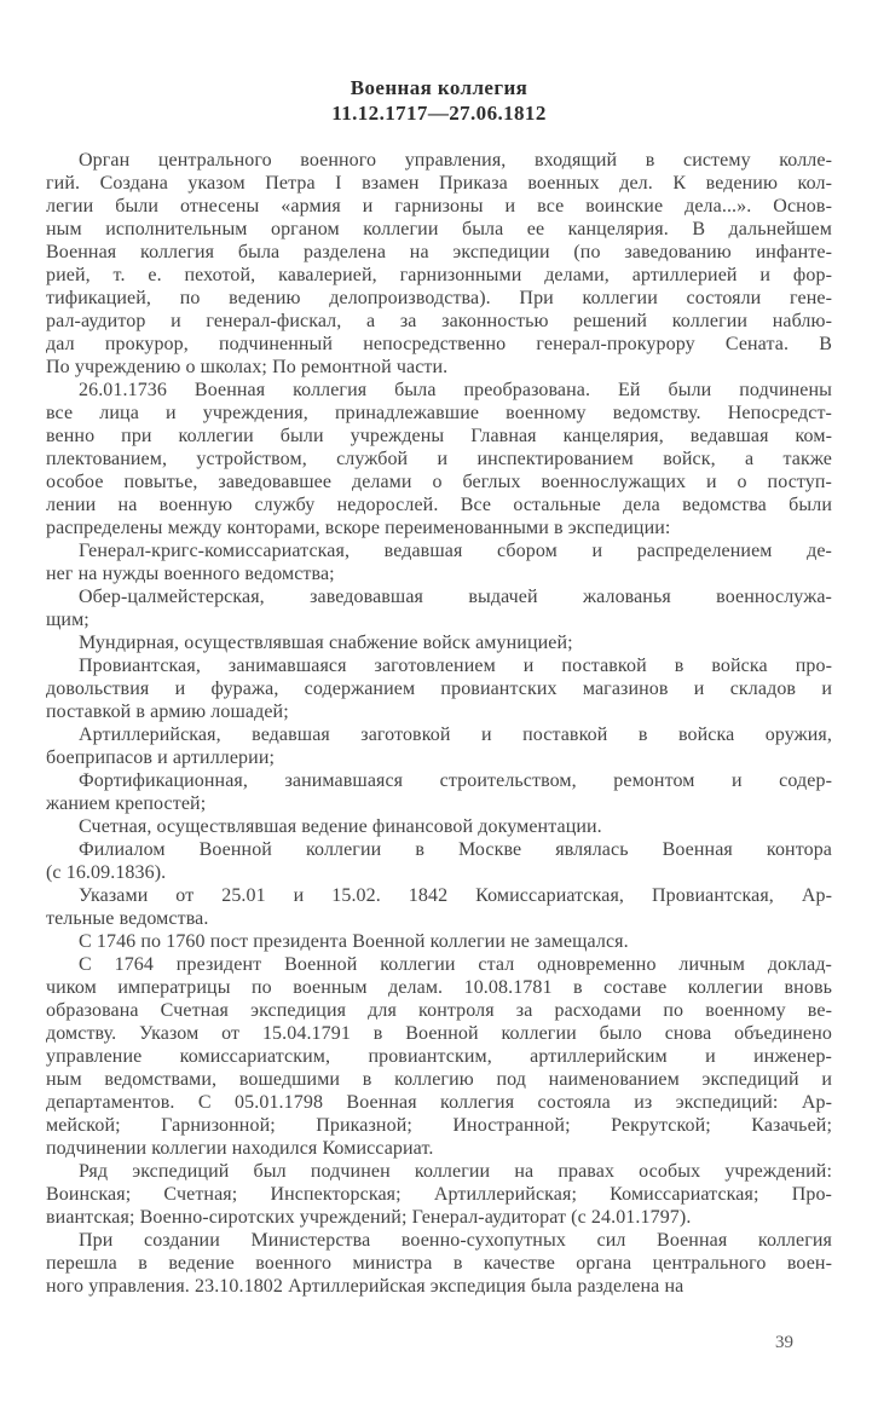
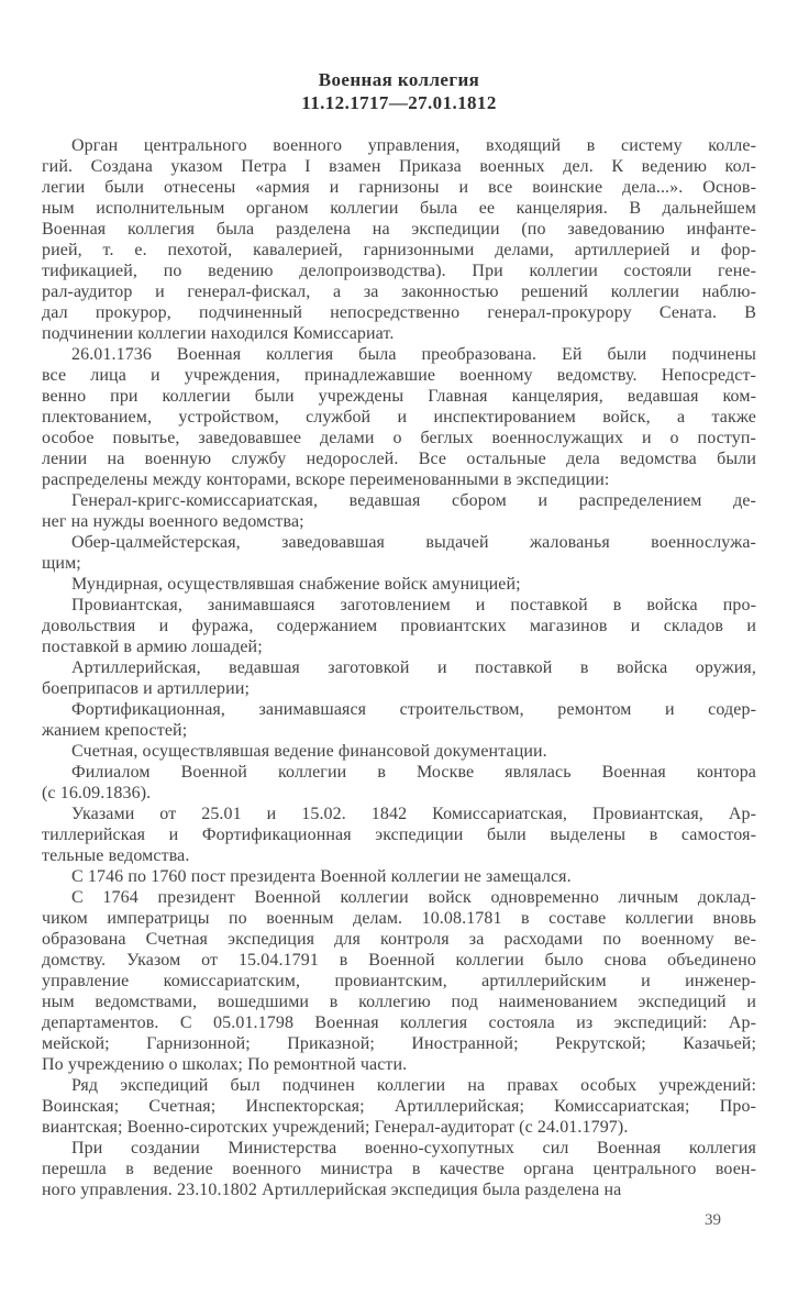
  Военная коллегия
- 11.12.1717—27.06.1812
+ 11.12.1717—27.01.1812
  Орган центрального военного управления, входящий в систему колле-
  гий. Создана указом Петра I взамен Приказа военных дел. К ведению кол-
  легии были отнесены «армия и гарнизоны и все воинские дела...». Основ-
  ным исполнительным органом коллегии была ее канцелярия. В дальнейшем
  Военная коллегия была разделена на экспедиции (по заведованию инфанте-
  рией, т. е. пехотой, кавалерией, гарнизонными делами, артиллерией и фор-
  тификацией, по ведению делопроизводства). При коллегии состояли гене-
  рал-аудитор и генерал-фискал, а за законностью решений коллегии наблю-
  дал прокурор, подчиненный непосредственно генерал-прокурору Сената. В
- По учреждению о школах; По ремонтной части.
+ подчинении коллегии находился Комиссариат.
  26.01.1736 Военная коллегия была преобразована. Ей были подчинены
  все лица и учреждения, принадлежавшие военному ведомству. Непосредст-
  венно при коллегии были учреждены Главная канцелярия, ведавшая ком-
  плектованием, устройством, службой и инспектированием войск, а также
  особое повытье, заведовавшее делами о беглых военнослужащих и о поступ-
  лении на военную службу недорослей. Все остальные дела ведомства были
  распределены между конторами, вскоре переименованными в экспедиции:
  Генерал-кригс-комиссариатская, ведавшая сбором и распределением де-
  нег на нужды военного ведомства;
  Обер-цалмейстерская, заведовавшая выдачей жалованья военнослужа-
  щим;
  Мундирная, осуществлявшая снабжение войск амуницией;
  Провиантская, занимавшаяся заготовлением и поставкой в войска про-
  довольствия и фуража, содержанием провиантских магазинов и складов и
  поставкой в армию лошадей;
  Артиллерийская, ведавшая заготовкой и поставкой в войска оружия,
  боеприпасов и артиллерии;
  Фортификационная, занимавшаяся строительством, ремонтом и содер-
  жанием крепостей;
  Счетная, осуществлявшая ведение финансовой документации.
  Филиалом Военной коллегии в Москве являлась Военная контора
  (с 16.09.1836).
  Указами от 25.01 и 15.02. 1842 Комиссариатская, Провиантская, Ар-
+ тиллерийская и Фортификационная экспедиции были выделены в самостоя-
  тельные ведомства.
  С 1746 по 1760 пост президента Военной коллегии не замещался.
- С 1764 президент Военной коллегии стал одновременно личным доклад-
+ С 1764 президент Военной коллегии войск одновременно личным доклад-
  чиком императрицы по военным делам. 10.08.1781 в составе коллегии вновь
  образована Счетная экспедиция для контроля за расходами по военному ве-
  домству. Указом от 15.04.1791 в Военной коллегии было снова объединено
  управление комиссариатским, провиантским, артиллерийским и инженер-
  ным ведомствами, вошедшими в коллегию под наименованием экспедиций и
  департаментов. С 05.01.1798 Военная коллегия состояла из экспедиций: Ар-
  мейской; Гарнизонной; Приказной; Иностранной; Рекрутской; Казачьей;
- подчинении коллегии находился Комиссариат.
+ По учреждению о школах; По ремонтной части.
  Ряд экспедиций был подчинен коллегии на правах особых учреждений:
  Воинская; Счетная; Инспекторская; Артиллерийская; Комиссариатская; Про-
  виантская; Военно-сиротских учреждений; Генерал-аудиторат (с 24.01.1797).
  При создании Министерства военно-сухопутных сил Военная коллегия
  перешла в ведение военного министра в качестве органа центрального воен-
  ного управления. 23.10.1802 Артиллерийская экспедиция была разделена на
  39
